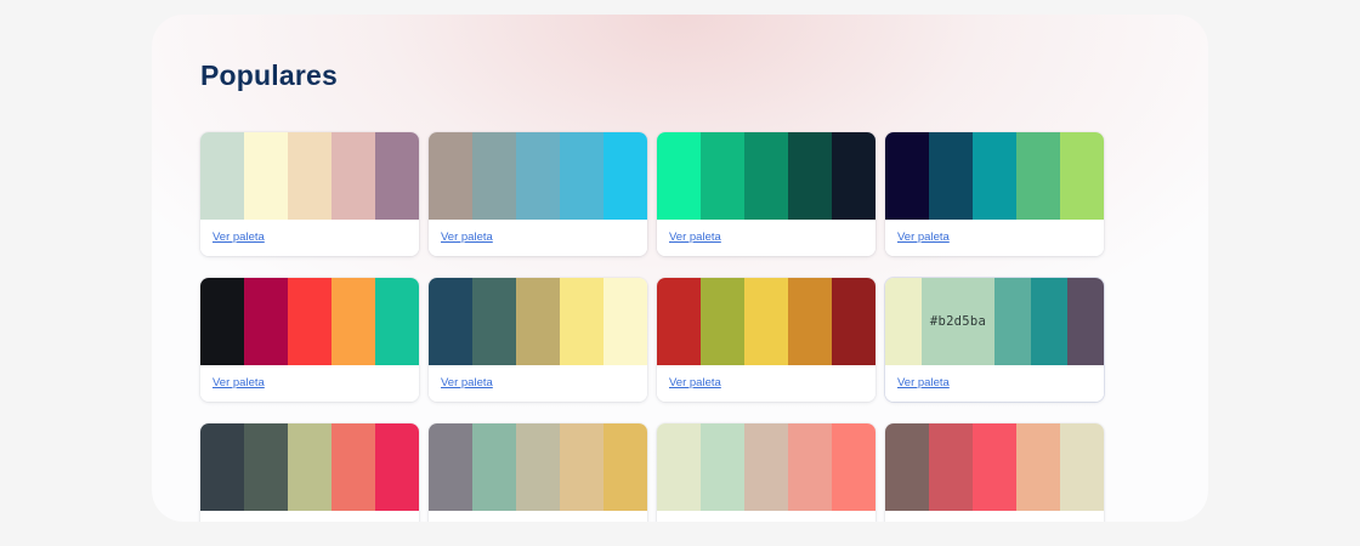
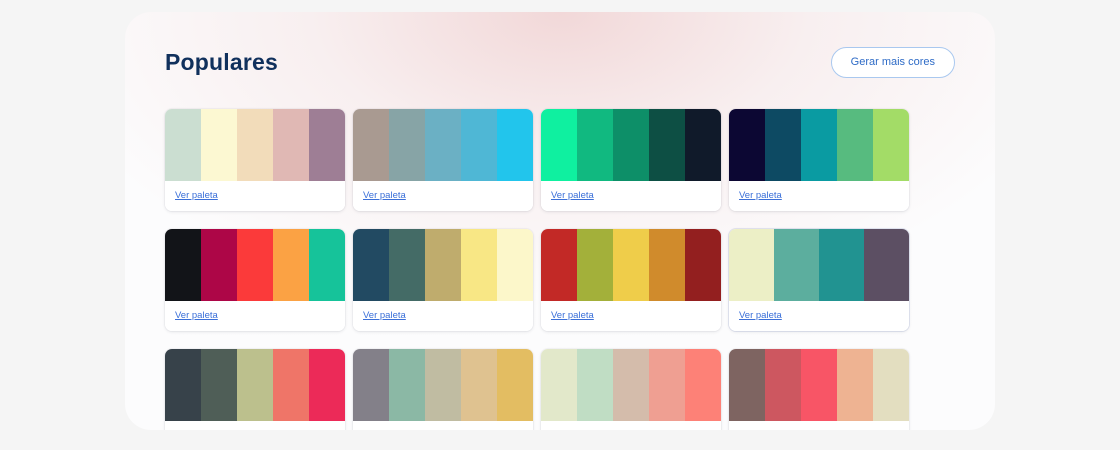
  Populares
+ Gerar mais cores
  Ver paleta
  Ver paleta
  Ver paleta
  Ver paleta
  Ver paleta
  Ver paleta
  Ver paleta
- #b2d5ba
  Ver paleta
